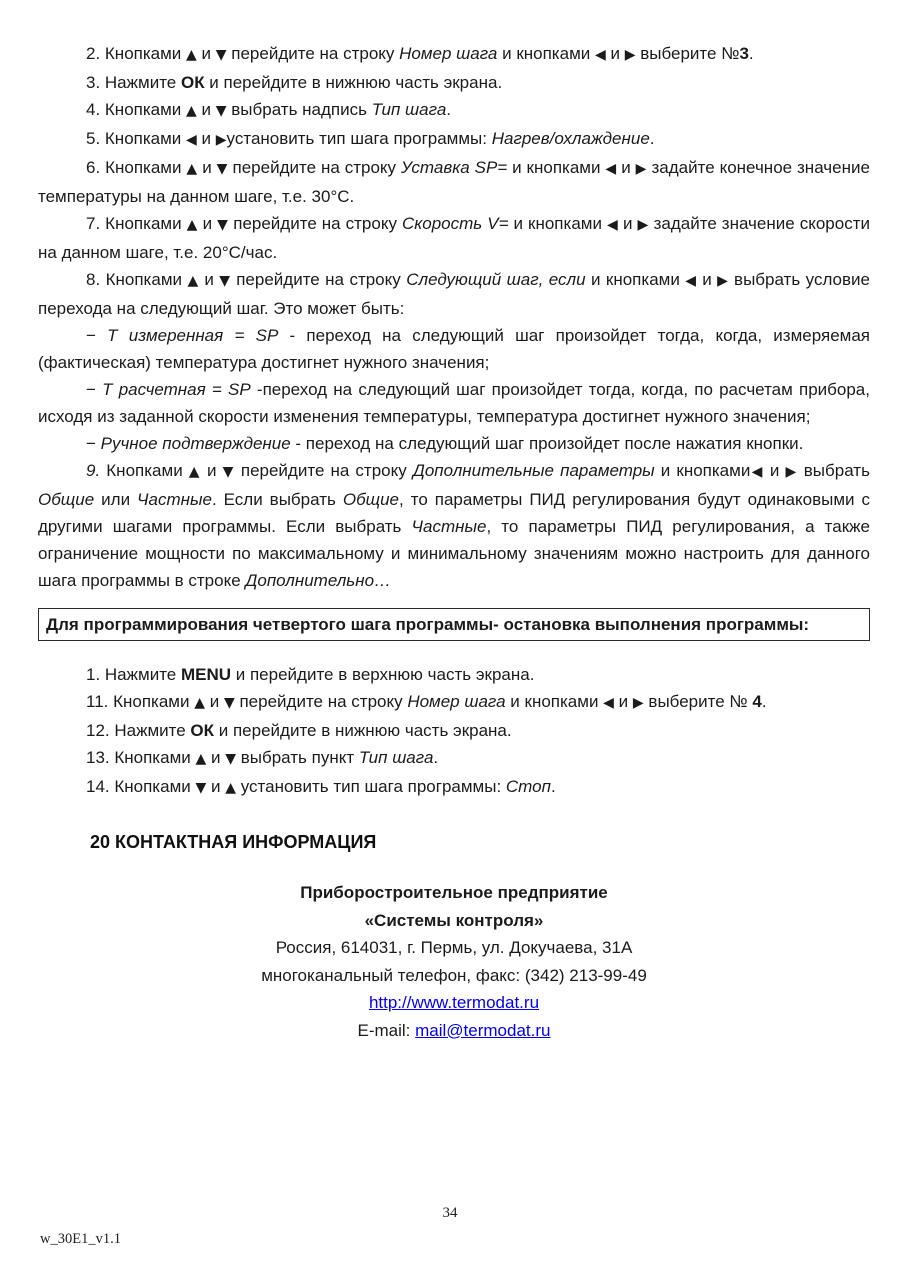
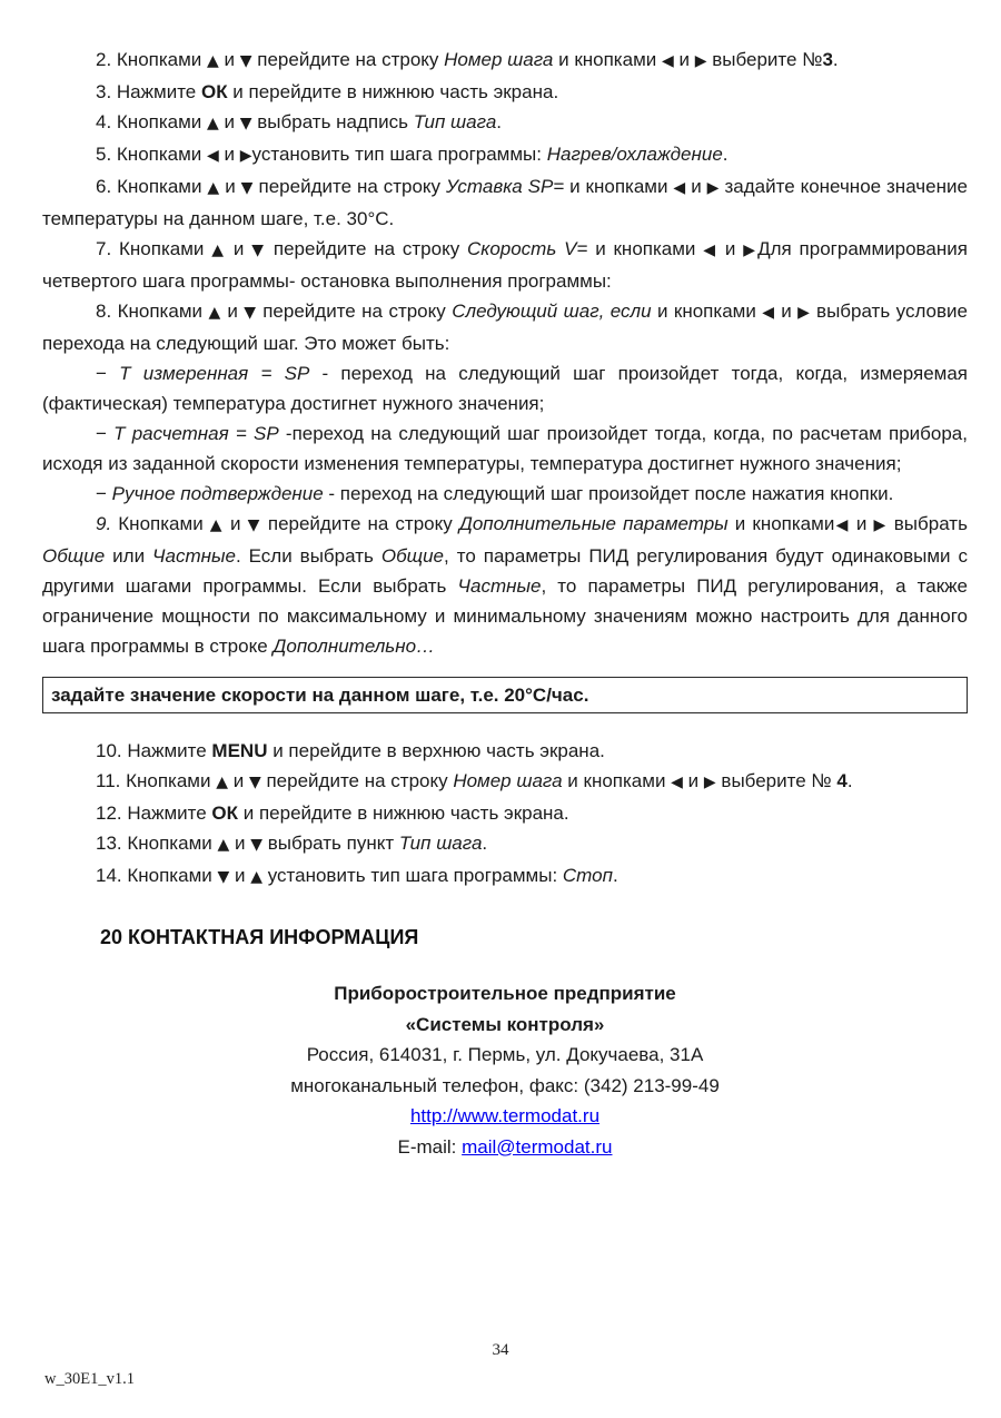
  2. Кнопками ▲ и ▼ перейдите на строку Номер шага и кнопками ◀ и ▶ выберите №3.
  3. Нажмите ОК и перейдите в нижнюю часть экрана.
  4. Кнопками ▲ и ▼ выбрать надпись Тип шага.
  5. Кнопками ◀ и ▶установить тип шага программы: Нагрев/охлаждение.
  6. Кнопками ▲ и ▼ перейдите на строку Уставка SP= и кнопками ◀ и ▶ задайте конечное значение температуры на данном шаге, т.е. 30°С.
- 7. Кнопками ▲ и ▼ перейдите на строку Скорость V= и кнопками ◀ и ▶ задайте значение скорости на данном шаге, т.е. 20°С/час.
+ 7. Кнопками ▲ и ▼ перейдите на строку Скорость V= и кнопками ◀ и ▶Для программирования четвертого шага программы- остановка выполнения программы:
  8. Кнопками ▲ и ▼ перейдите на строку Следующий шаг, если и кнопками ◀ и ▶ выбрать условие перехода на следующий шаг. Это может быть:
  − Т измеренная = SP - переход на следующий шаг произойдет тогда, когда, измеряемая (фактическая) температура достигнет нужного значения;
  − Т расчетная = SP -переход на следующий шаг произойдет тогда, когда, по расчетам прибора, исходя из заданной скорости изменения температуры, температура достигнет нужного значения;
  − Ручное подтверждение - переход на следующий шаг произойдет после нажатия кнопки.
  9. Кнопками ▲ и ▼ перейдите на строку Дополнительные параметры и кнопками◀ и ▶ выбрать Общие или Частные. Если выбрать Общие, то параметры ПИД регулирования будут одинаковыми с другими шагами программы. Если выбрать Частные, то параметры ПИД регулирования, а также ограничение мощности по максимальному и минимальному значениям можно настроить для данного шага программы в строке Дополнительно…
- Для программирования четвертого шага программы- остановка выполнения программы:
+ задайте значение скорости на данном шаге, т.е. 20°С/час.
- 1. Нажмите MENU и перейдите в верхнюю часть экрана.
+ 10. Нажмите MENU и перейдите в верхнюю часть экрана.
  11. Кнопками ▲ и ▼ перейдите на строку Номер шага и кнопками ◀ и ▶ выберите № 4.
  12. Нажмите ОК и перейдите в нижнюю часть экрана.
  13. Кнопками ▲ и ▼ выбрать пункт Тип шага.
  14. Кнопками ▼ и ▲ установить тип шага программы: Стоп.
  20 КОНТАКТНАЯ ИНФОРМАЦИЯ
  Приборостроительное предприятие
  «Системы контроля»
  Россия, 614031, г. Пермь, ул. Докучаева, 31А
  многоканальный телефон, факс: (342) 213-99-49
  http://www.termodat.ru
  E-mail: mail@termodat.ru
  34
  w_30E1_v1.1
